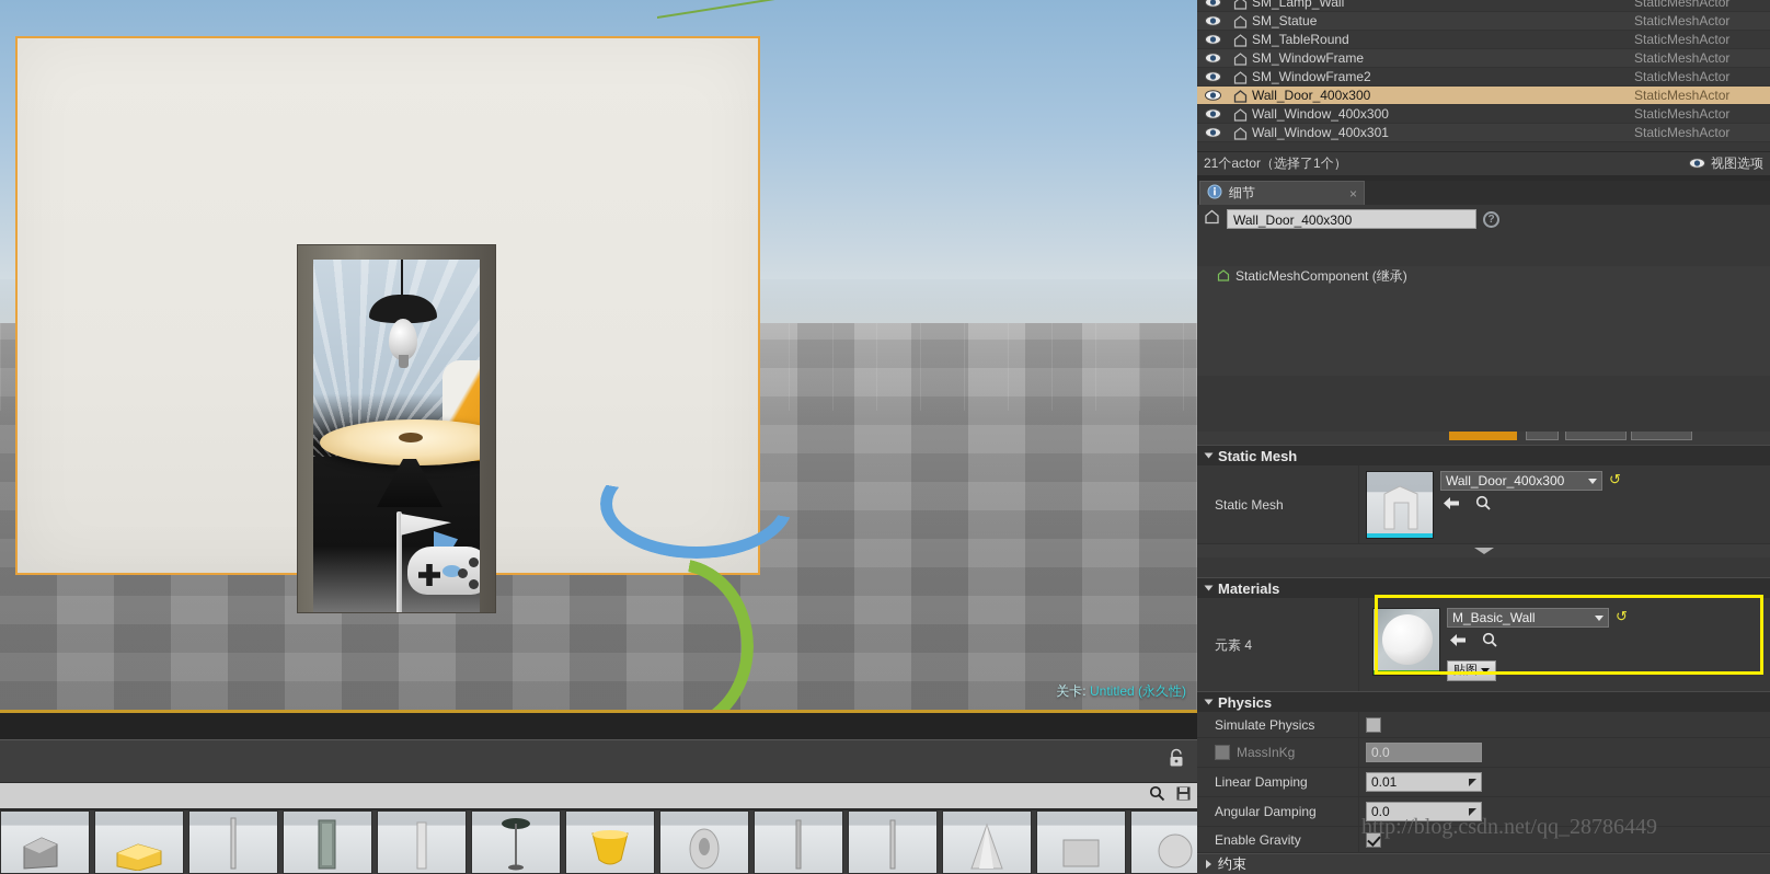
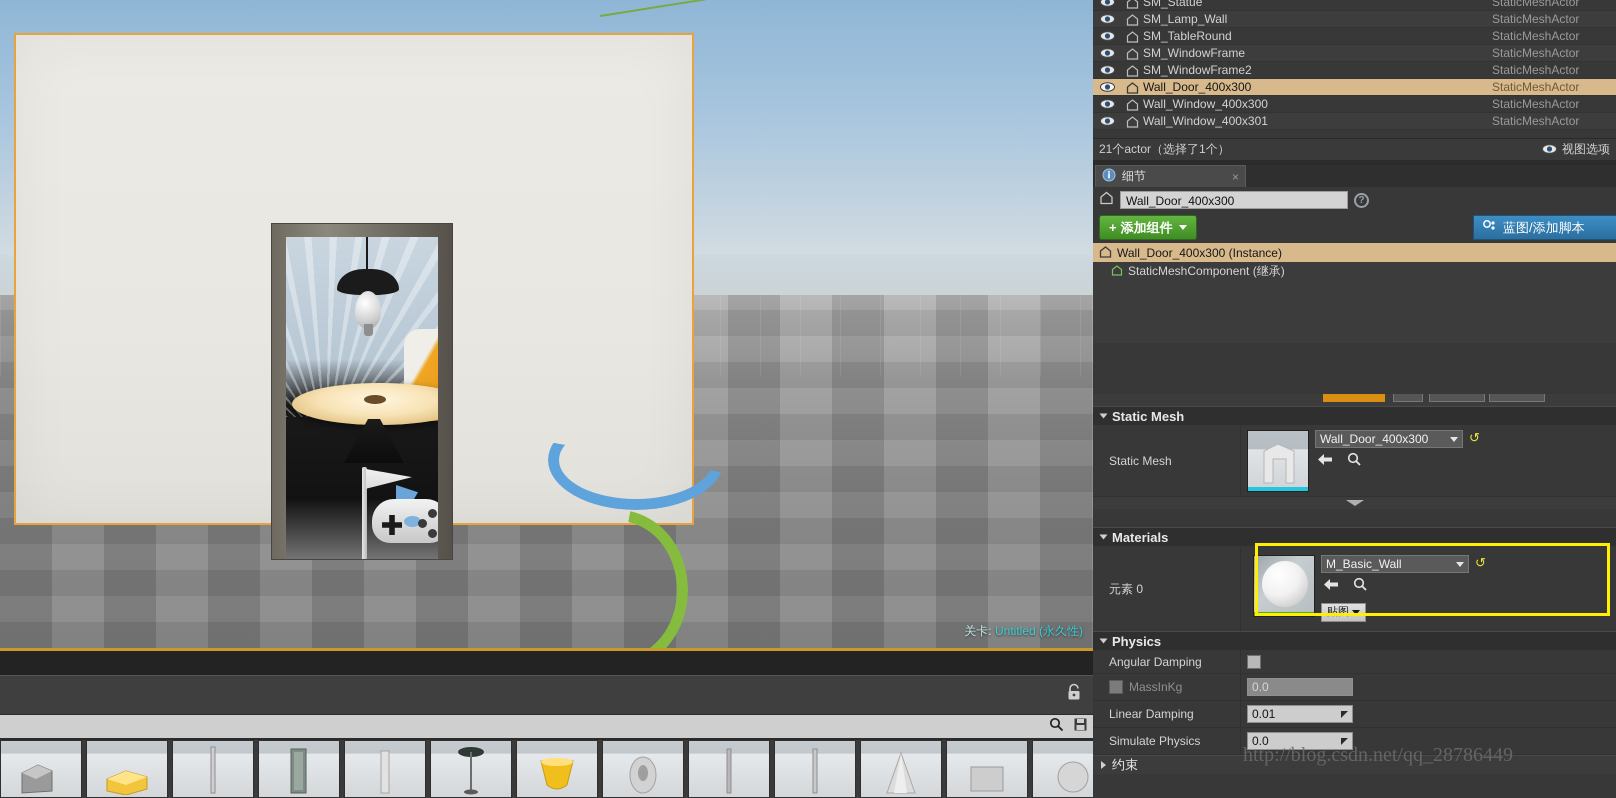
  关卡: Untitled (永久性)
- SM_Lamp_Wall
+ SM_Statue
  StaticMeshActor
- SM_Statue
+ SM_Lamp_Wall
  StaticMeshActor
  SM_TableRound
  StaticMeshActor
  SM_WindowFrame
  StaticMeshActor
  SM_WindowFrame2
  StaticMeshActor
  Wall_Door_400x300
  StaticMeshActor
  Wall_Window_400x300
  StaticMeshActor
  Wall_Window_400x301
  StaticMeshActor
  21个actor（选择了1个）
  视图选项
  细节
  ×
  Wall_Door_400x300
  ?
+ +
+ 添加组件
+ 蓝图/添加脚本
+ Wall_Door_400x300 (Instance)
  StaticMeshComponent (继承)
  Static Mesh
  Static Mesh
  Wall_Door_400x300
  ↺
  Materials
- 元素 4
+ 元素 0
  M_Basic_Wall
  贴图
  ↺
  Physics
- Simulate Physics
+ Angular Damping
  MassInKg
  0.0
  Linear Damping
  0.01
- Angular Damping
+ Simulate Physics
  0.0
- Enable Gravity
  约束
  http://blog.csdn.net/qq_28786449
